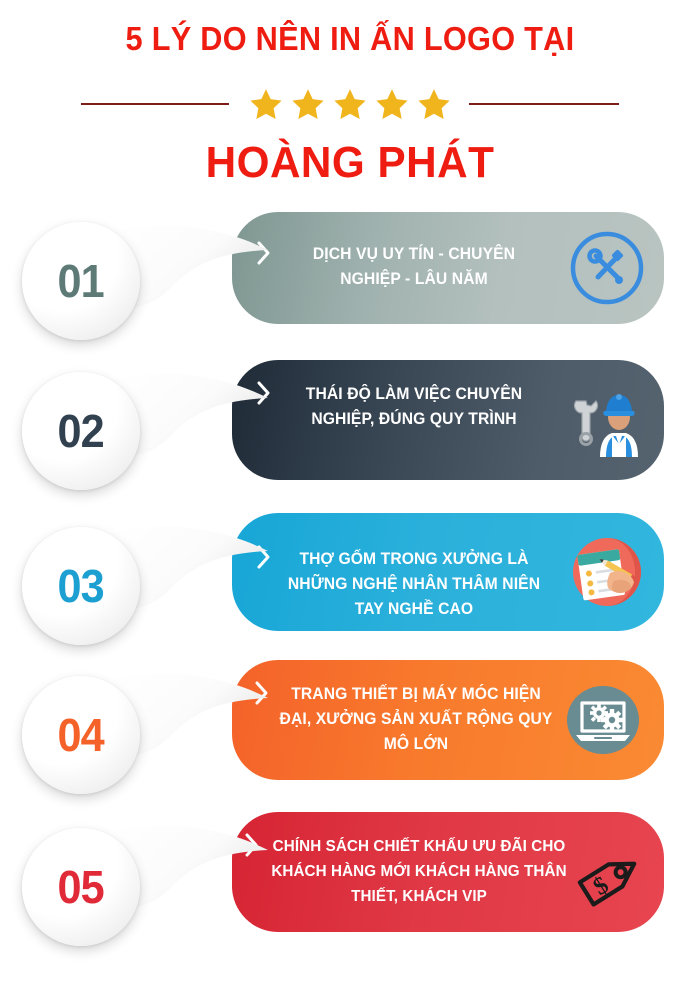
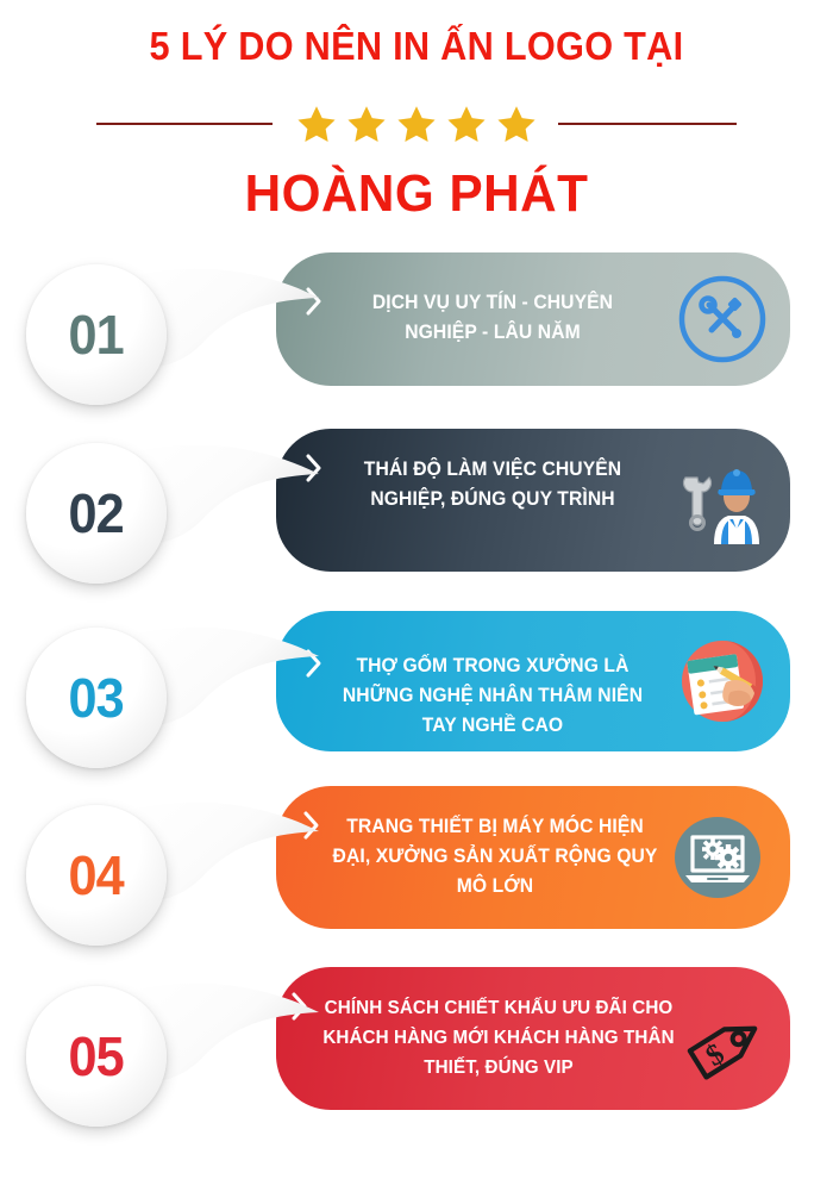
  5 LÝ DO NÊN IN ẤN LOGO TẠI
  HOÀNG PHÁT
  DỊCH VỤ UY TÍN - CHUYÊN NGHIỆP - LÂU NĂM
  01
  THÁI ĐỘ LÀM VIỆC CHUYÊN NGHIỆP, ĐÚNG QUY TRÌNH
  02
  THỢ GỐM TRONG XƯỞNG LÀ NHỮNG NGHỆ NHÂN THÂM NIÊN TAY NGHỀ CAO
  03
  TRANG THIẾT BỊ MÁY MÓC HIỆN ĐẠI, XƯỞNG SẢN XUẤT RỘNG QUY MÔ LỚN
  04
- CHÍNH SÁCH CHIẾT KHẤU ƯU ĐÃI CHO KHÁCH HÀNG MỚI KHÁCH HÀNG THÂN THIẾT, KHÁCH VIP
+ CHÍNH SÁCH CHIẾT KHẤU ƯU ĐÃI CHO KHÁCH HÀNG MỚI KHÁCH HÀNG THÂN THIẾT, ĐÚNG VIP
  05
